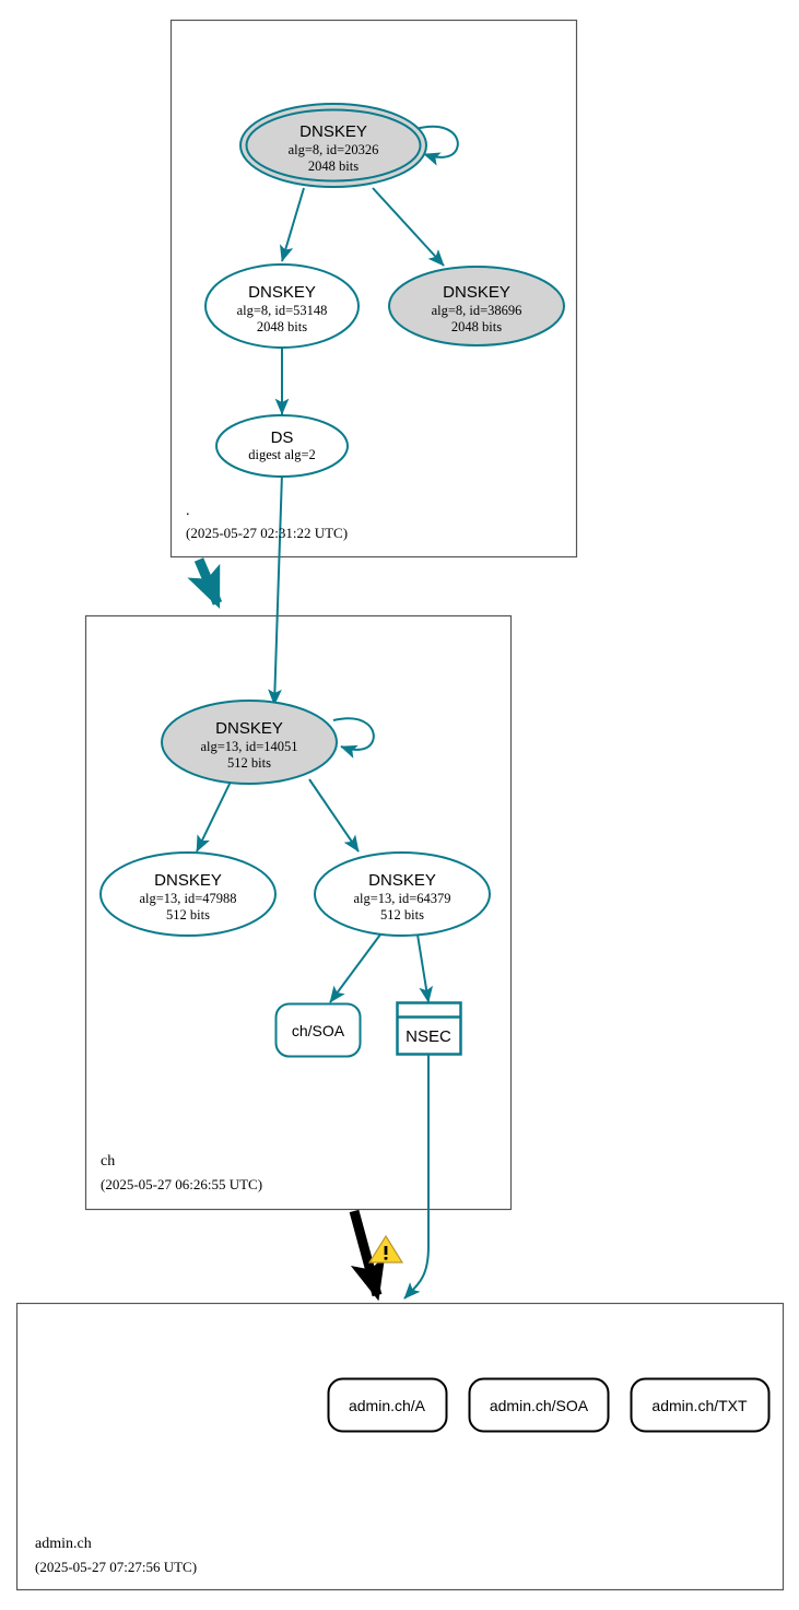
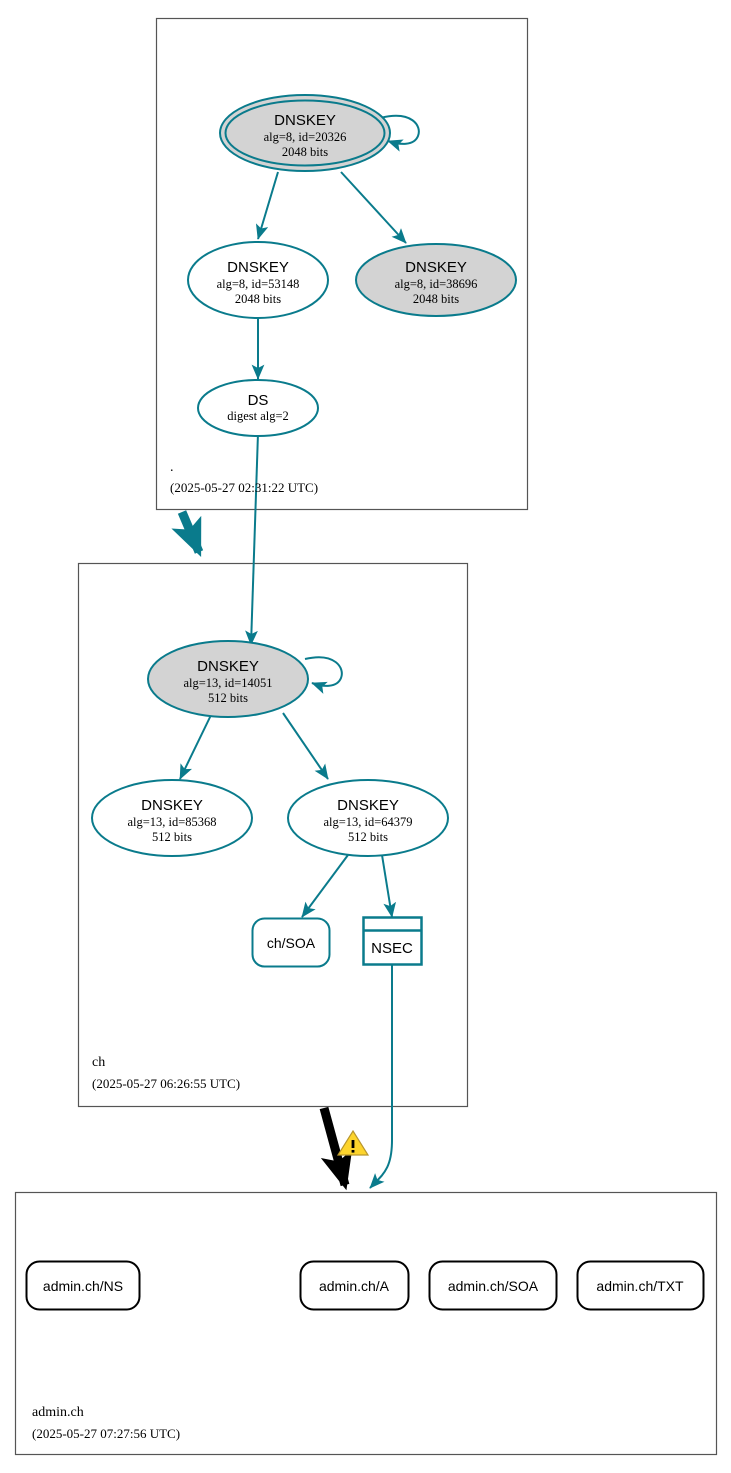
  DNSKEY
  alg=8, id=20326
  2048 bits
  DNSKEY
  alg=8, id=53148
  2048 bits
  DNSKEY
  alg=8, id=38696
  2048 bits
  DS
  digest alg=2
  .
  (2025-05-27 02:31:22 UTC)
  DNSKEY
  alg=13, id=14051
  512 bits
  DNSKEY
- alg=13, id=47988
+ alg=13, id=85368
  512 bits
  DNSKEY
  alg=13, id=64379
  512 bits
  ch/SOA
  NSEC
  ch
  (2025-05-27 06:26:55 UTC)
+ admin.ch/NS
  admin.ch/A
  admin.ch/SOA
  admin.ch/TXT
  admin.ch
  (2025-05-27 07:27:56 UTC)
